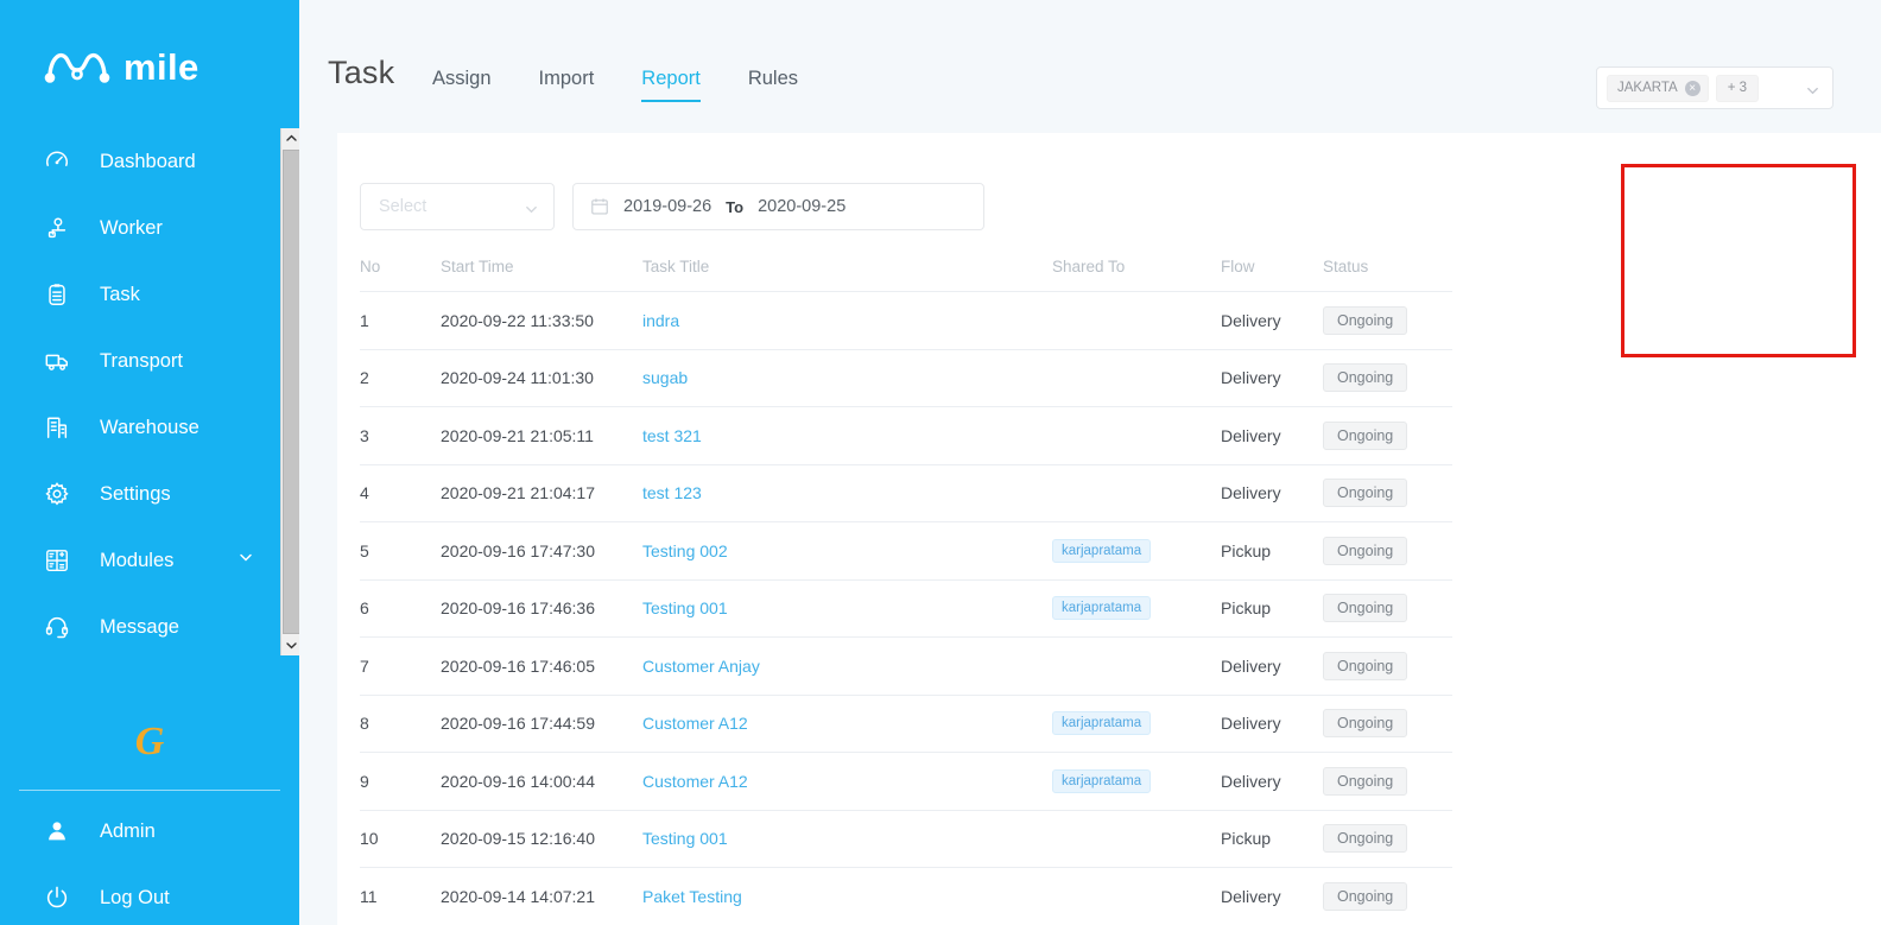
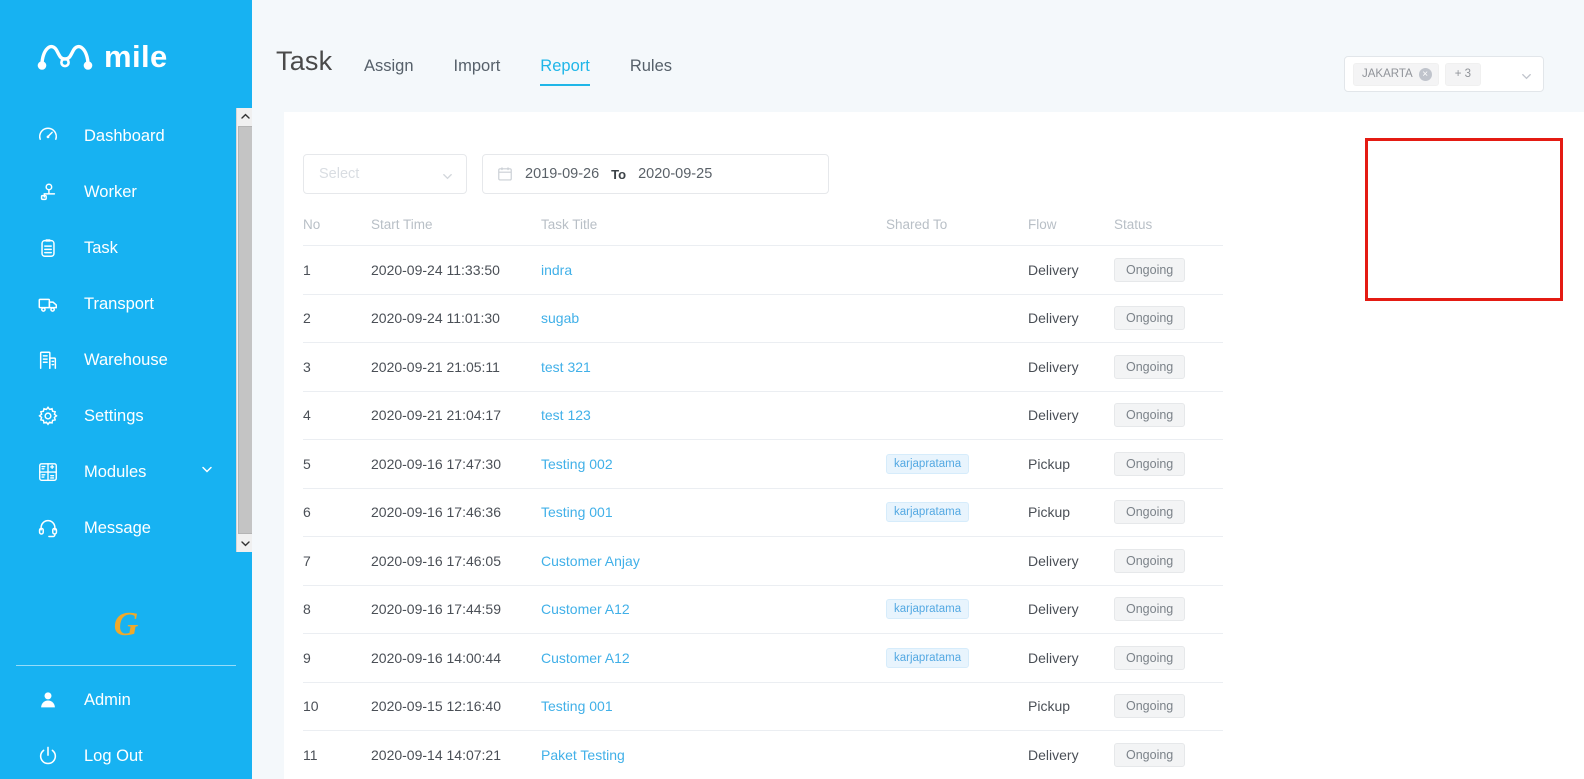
  mile
  Dashboard
  Worker
  Task
  Transport
  Warehouse
  Settings
  Modules
  Message
  G
  Admin
  Log Out
  Task
  Assign
  Import
  Report
  Rules
  JAKARTA
  ×
  + 3
  Select
  2019-09-26
  To
  2020-09-25
  No
  Start Time
  Task Title
  Shared To
  Flow
  Status
  1
- 2020-09-22 11:33:50
+ 2020-09-24 11:33:50
  indra
  Delivery
  Ongoing
  2
  2020-09-24 11:01:30
  sugab
  Delivery
  Ongoing
  3
  2020-09-21 21:05:11
  test 321
  Delivery
  Ongoing
  4
  2020-09-21 21:04:17
  test 123
  Delivery
  Ongoing
  5
  2020-09-16 17:47:30
  Testing 002
  karjapratama
  Pickup
  Ongoing
  6
  2020-09-16 17:46:36
  Testing 001
  karjapratama
  Pickup
  Ongoing
  7
  2020-09-16 17:46:05
  Customer Anjay
  Delivery
  Ongoing
  8
  2020-09-16 17:44:59
  Customer A12
  karjapratama
  Delivery
  Ongoing
  9
  2020-09-16 14:00:44
  Customer A12
  karjapratama
  Delivery
  Ongoing
  10
  2020-09-15 12:16:40
  Testing 001
  Pickup
  Ongoing
  11
  2020-09-14 14:07:21
  Paket Testing
  Delivery
  Ongoing
